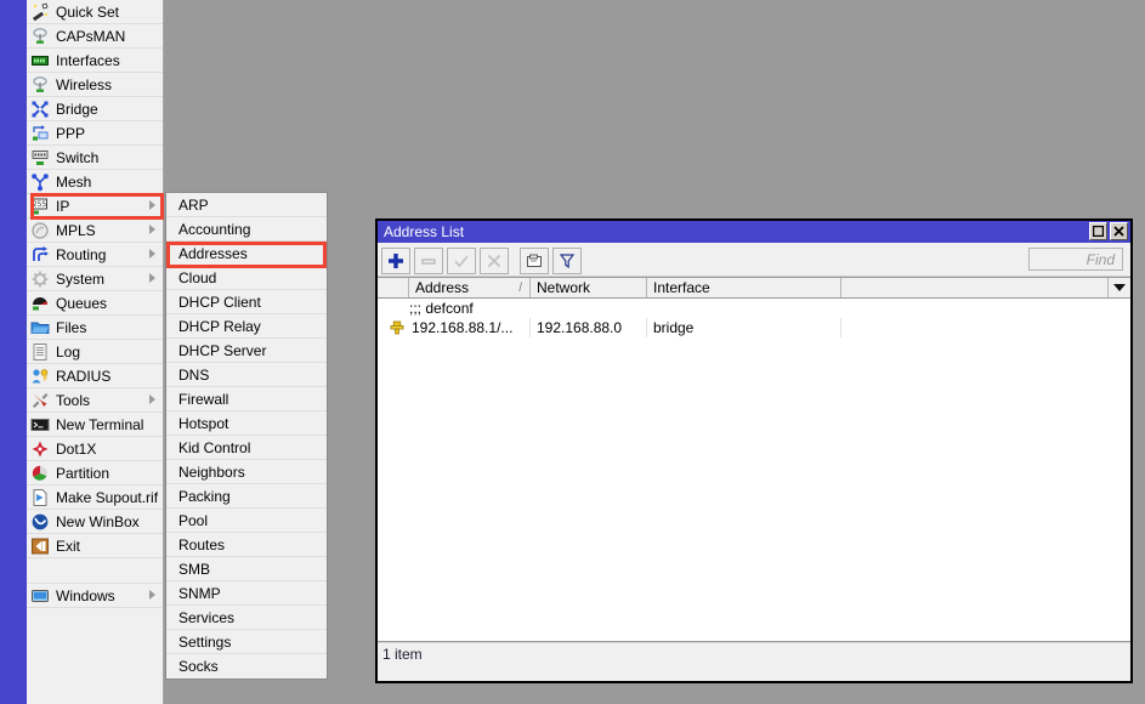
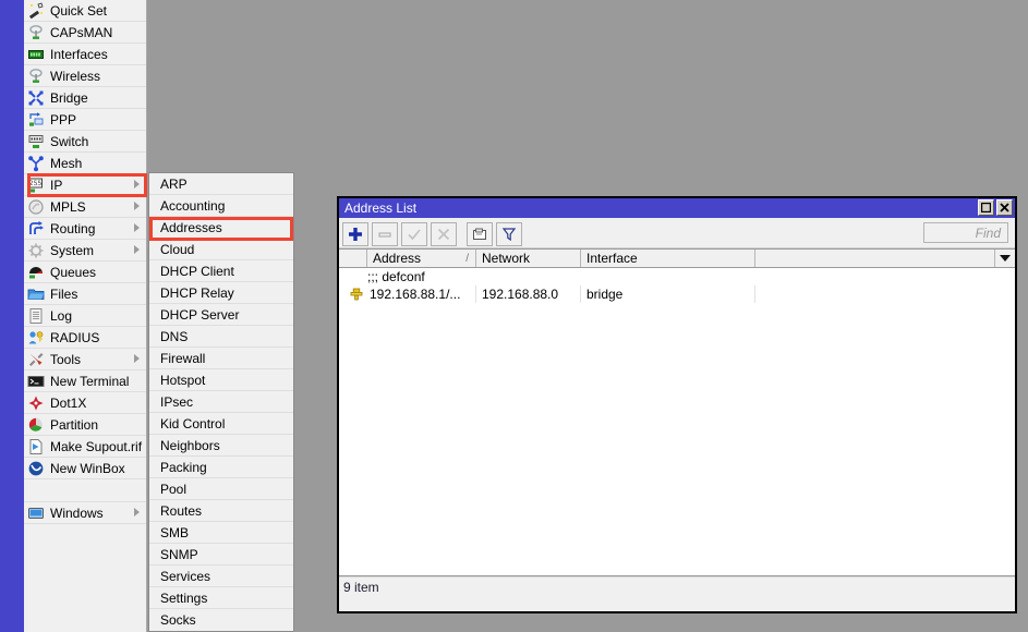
  Quick Set
  CAPsMAN
  Interfaces
  Wireless
  Bridge
  PPP
  Switch
  Mesh
  IP
  MPLS
  Routing
  System
  Queues
  Files
  Log
  RADIUS
  Tools
  New Terminal
  Dot1X
  Partition
  Make Supout.rif
  New WinBox
- Exit
  Windows
  ARP
  Accounting
  Addresses
  Cloud
  DHCP Client
  DHCP Relay
  DHCP Server
  DNS
  Firewall
  Hotspot
+ IPsec
  Kid Control
  Neighbors
  Packing
  Pool
  Routes
  SMB
  SNMP
  Services
  Settings
  Socks
  Address List
  Find
  Address
  /
  Network
  Interface
  ;;; defconf
  192.168.88.1/...
  192.168.88.0
  bridge
- 1 item
+ 9 item
